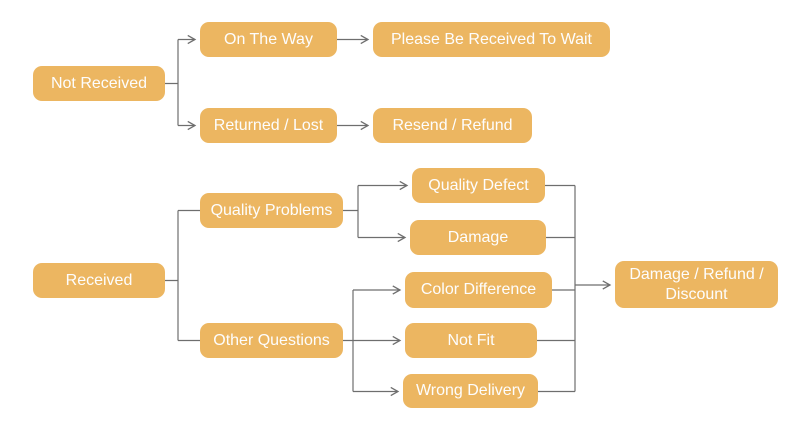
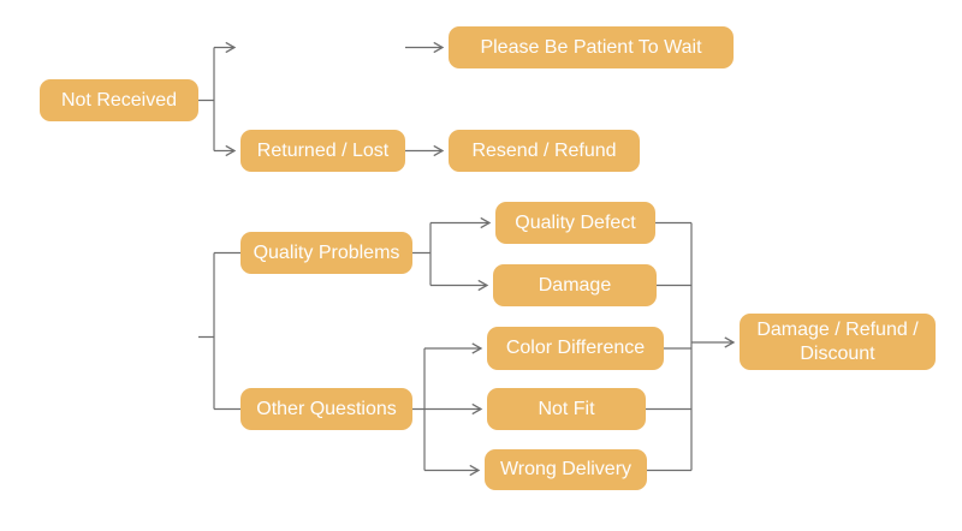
  Not Received
- On The Way
- Please Be Received To Wait
+ Please Be Patient To Wait
  Returned / Lost
  Resend / Refund
- Received
  Quality Problems
  Other Questions
  Quality Defect
  Damage
  Color Difference
  Not Fit
  Wrong Delivery
  Damage / Refund / Discount
